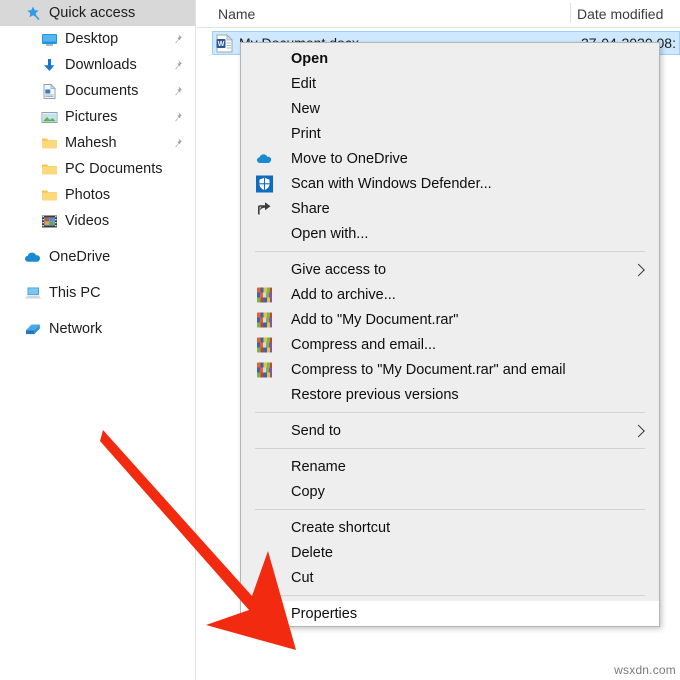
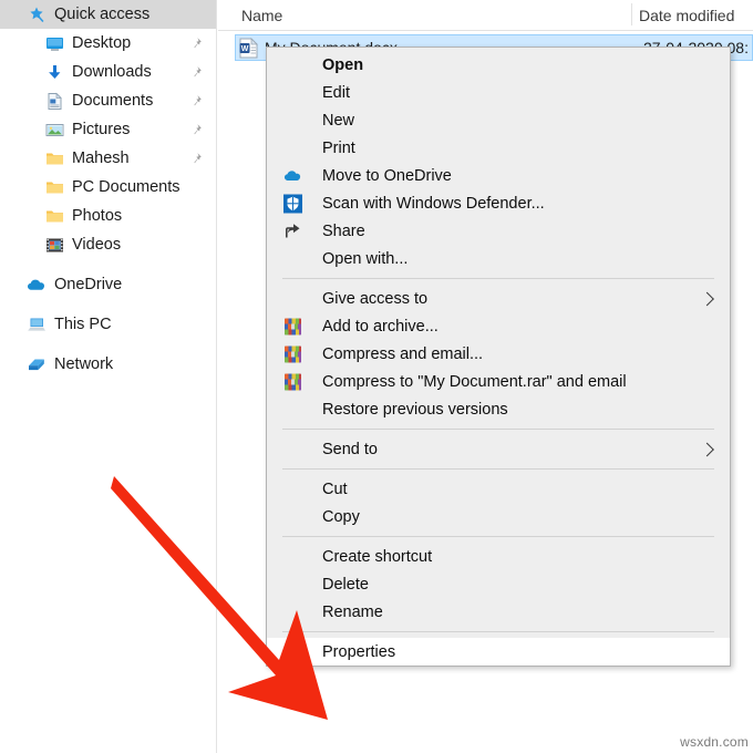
  Quick access
  Desktop
  Downloads
  Documents
  Pictures
  Mahesh
  PC Documents
  Photos
  Videos
  OneDrive
  This PC
  Network
  Name
  Date modified
  Open
  Edit
  New
  Print
  Move to OneDrive
  Scan with Windows Defender...
  Share
  Open with...
  Give access to
  Add to archive...
- Add to "My Document.rar"
  Compress and email...
  Compress to "My Document.rar" and email
  Restore previous versions
  Send to
- Rename
+ Cut
  Copy
  Create shortcut
  Delete
- Cut
+ Rename
  Properties
  wsxdn.com
